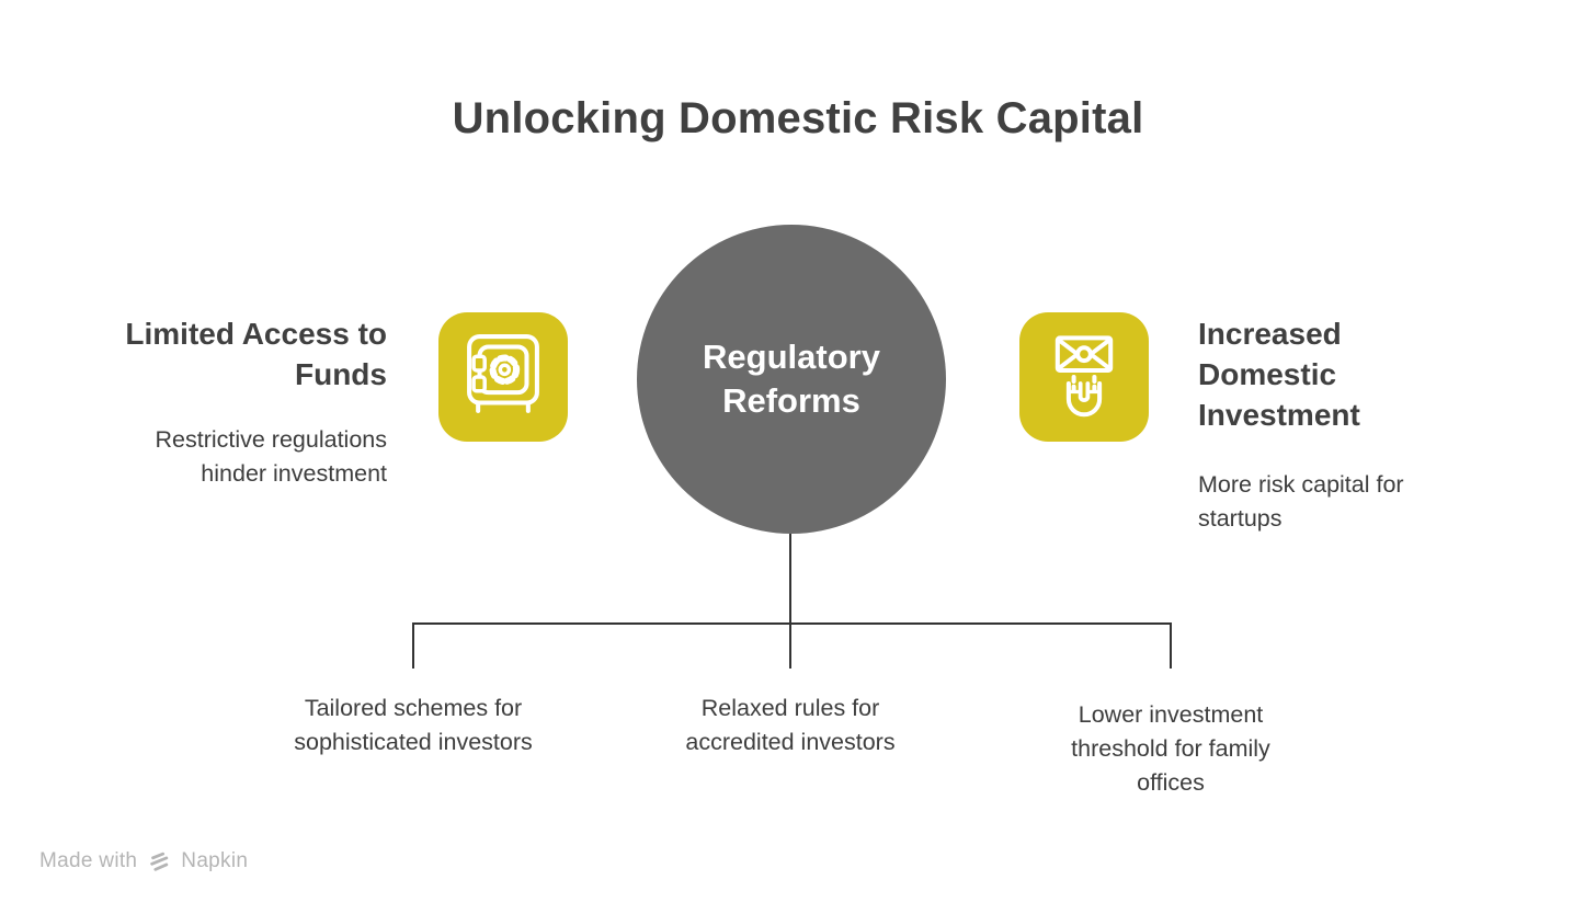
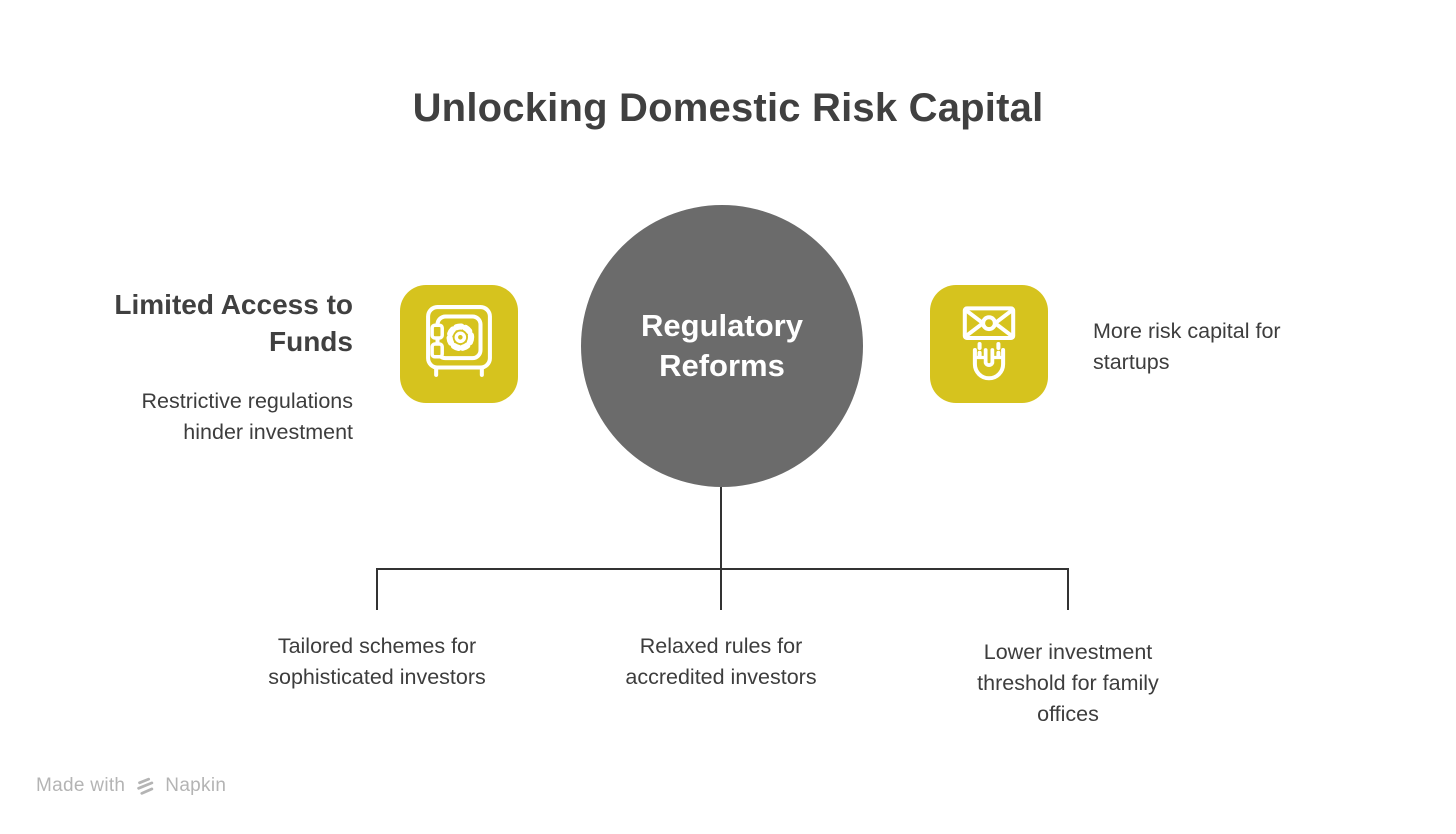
  Unlocking Domestic Risk Capital
  Regulatory
  Reforms
  Limited Access to
  Funds
  Restrictive regulations
  hinder investment
- Increased
- Domestic
- Investment
  More risk capital for
  startups
  Tailored schemes for
  sophisticated investors
  Relaxed rules for
  accredited investors
  Lower investment
  threshold for family
  offices
  Made with
  Napkin
